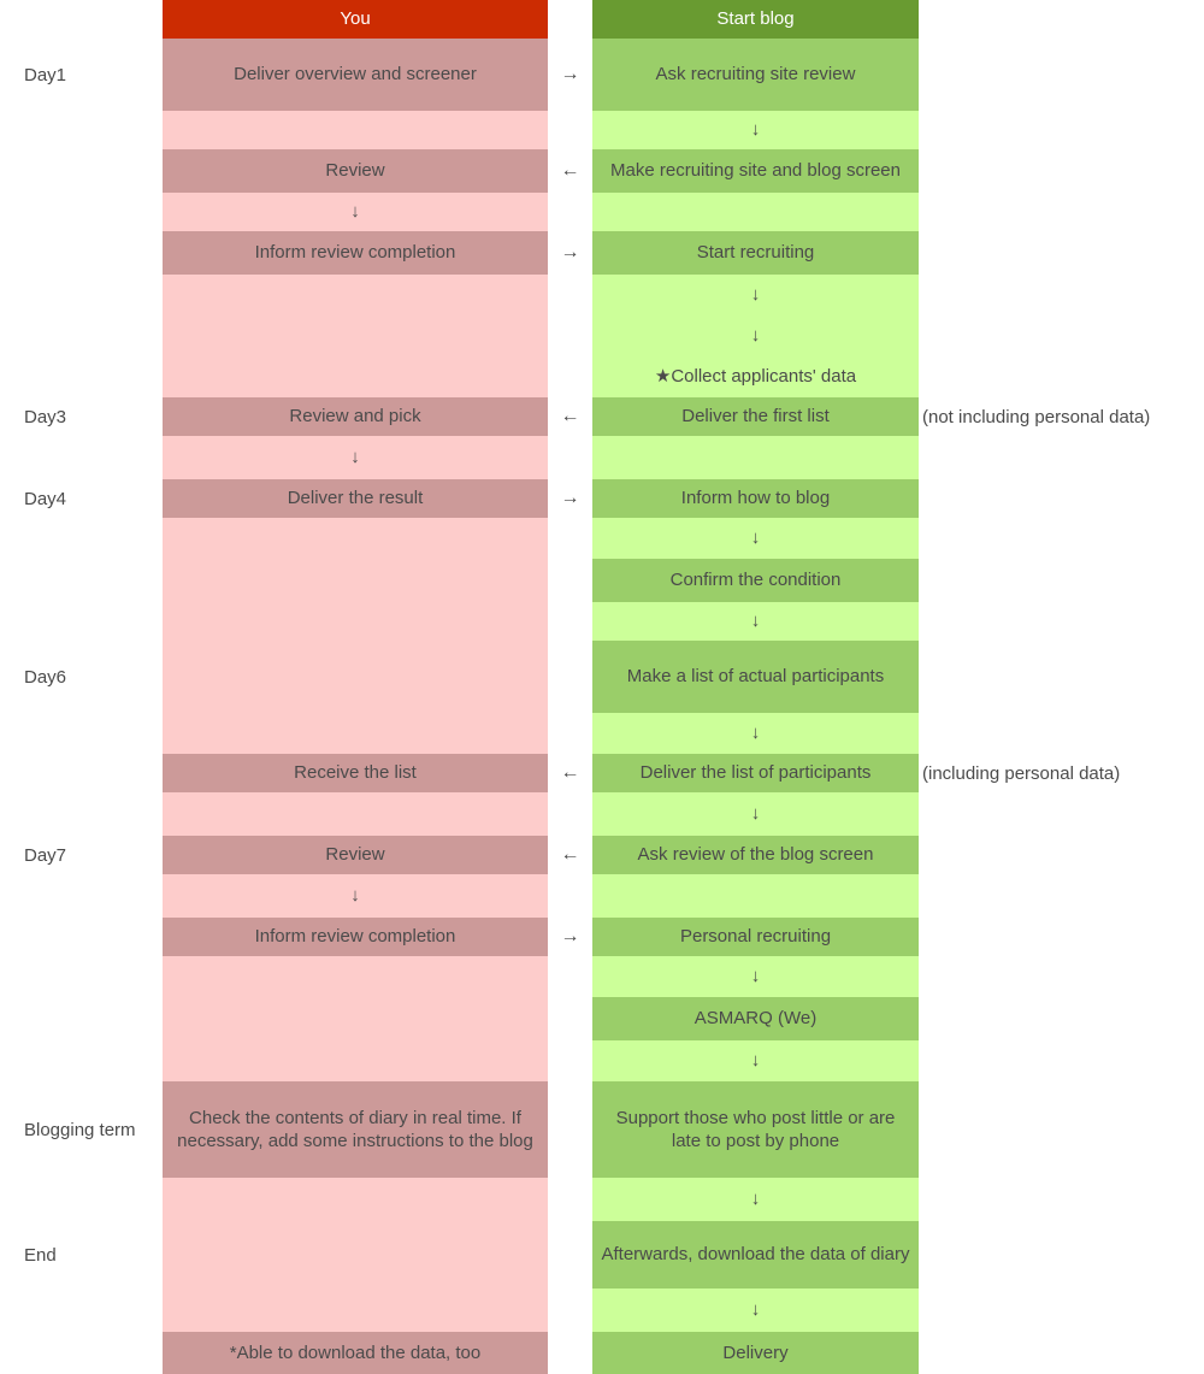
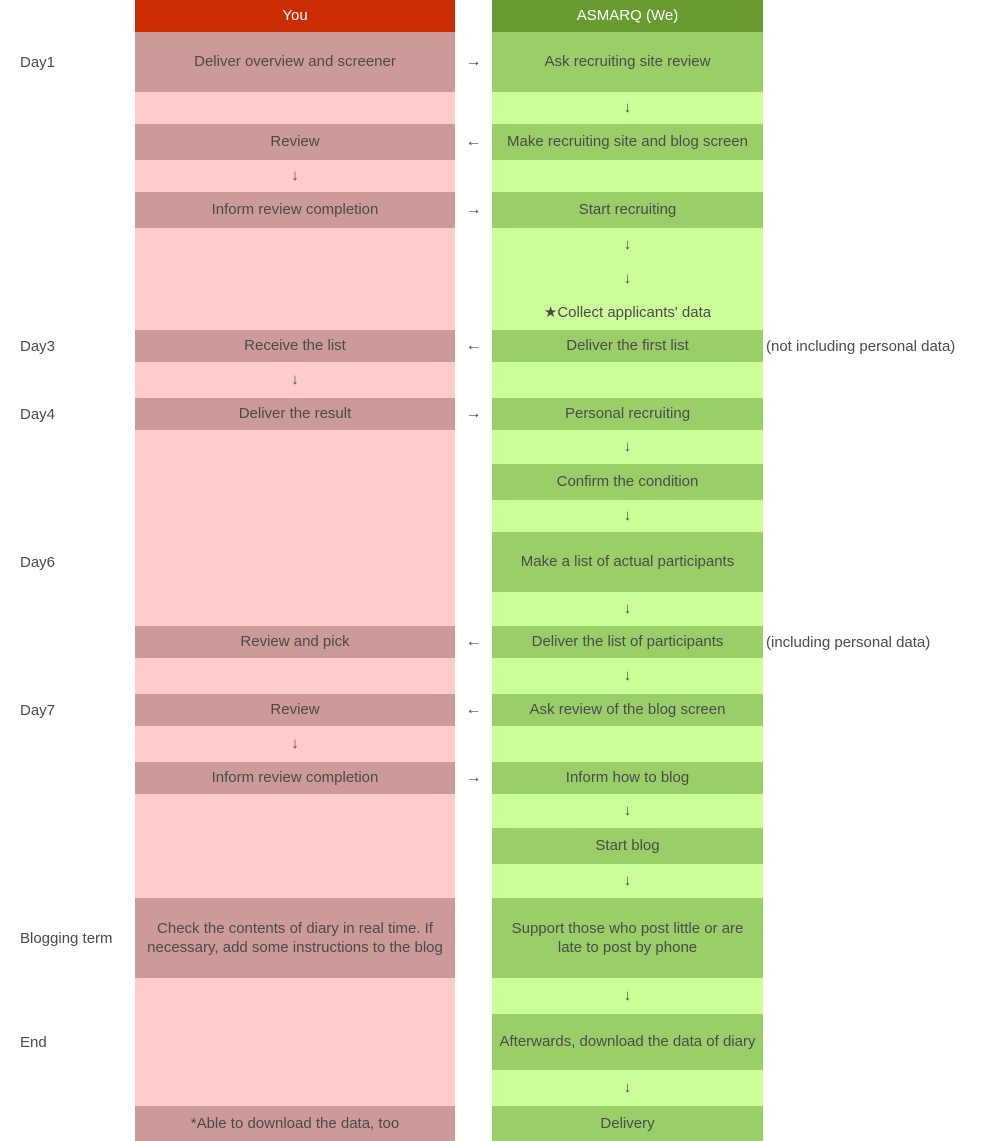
  Day1
  Day3
  Day4
  Day6
  Day7
  Blogging term
  End
  You
  Deliver overview and screener
  Review
  ↓
  Inform review completion
- Review and pick
+ Receive the list
  ↓
  Deliver the result
- Receive the list
+ Review and pick
  Review
  ↓
  Inform review completion
  Check the contents of diary in real time. If necessary, add some instructions to the blog
  *Able to download the data, too
- Start blog
+ ASMARQ (We)
  Ask recruiting site review
  ↓
  Make recruiting site and blog screen
  Start recruiting
  ↓
  ↓
  ★Collect applicants' data
  Deliver the first list
- Inform how to blog
+ Personal recruiting
  ↓
  Confirm the condition
  ↓
  Make a list of actual participants
  ↓
  Deliver the list of participants
  ↓
  Ask review of the blog screen
- Personal recruiting
+ Inform how to blog
  ↓
- ASMARQ (We)
+ Start blog
  ↓
  Support those who post little or are late to post by phone
  ↓
  Afterwards, download the data of diary
  ↓
  Delivery
  →
  ←
  →
  ←
  →
  ←
  ←
  →
  (not including personal data)
  (including personal data)
